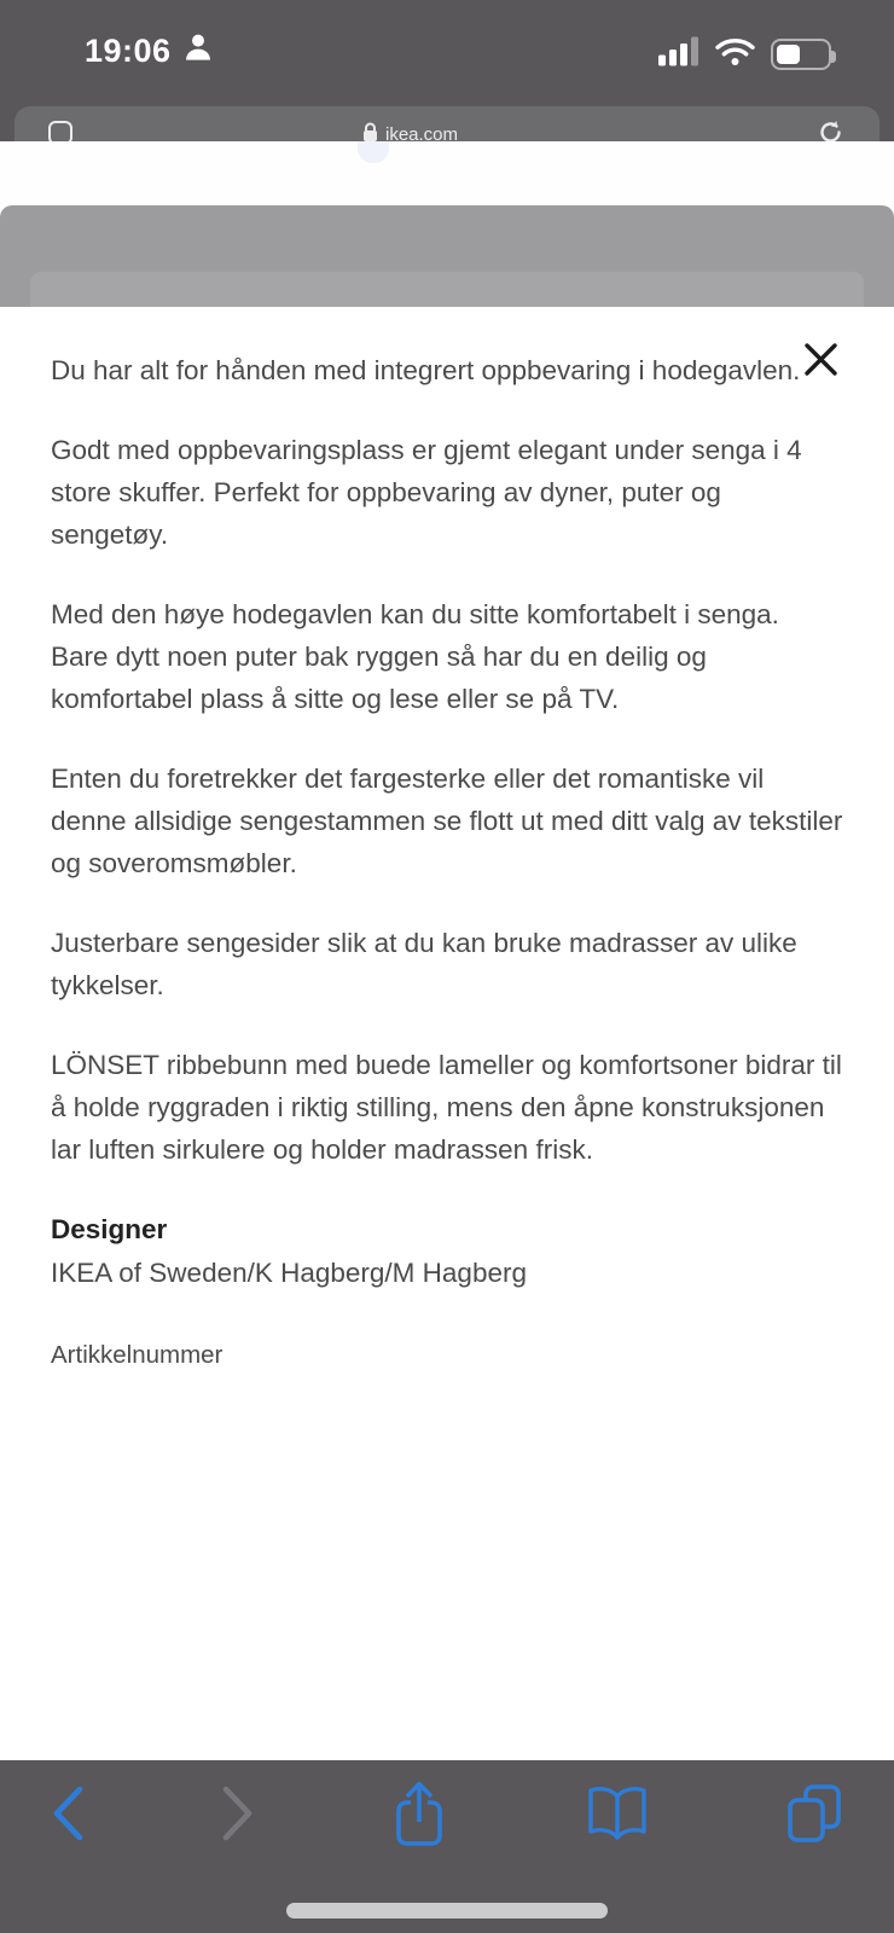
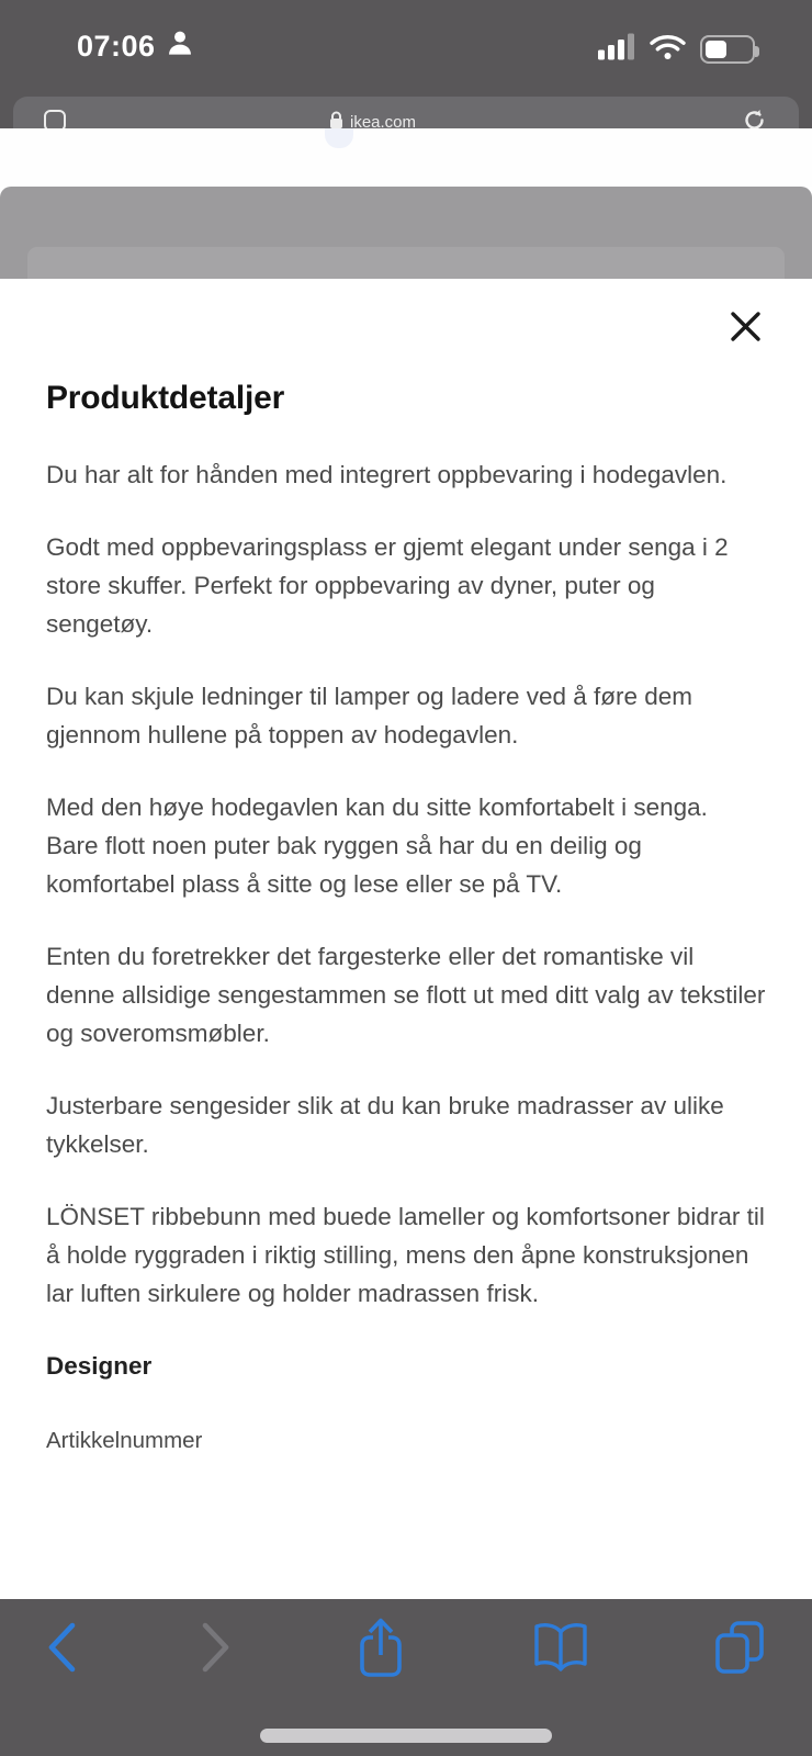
- 19:06
+ 07:06
  ikea.com
+ Produktdetaljer
  Du har alt for hånden med integrert oppbevaring i hodegavlen.
- Godt med oppbevaringsplass er gjemt elegant under senga i 4 store skuffer. Perfekt for oppbevaring av dyner, puter og sengetøy.
+ Godt med oppbevaringsplass er gjemt elegant under senga i 2 store skuffer. Perfekt for oppbevaring av dyner, puter og sengetøy.
+ Du kan skjule ledninger til lamper og ladere ved å føre dem gjennom hullene på toppen av hodegavlen.
- Med den høye hodegavlen kan du sitte komfortabelt i senga. Bare dytt noen puter bak ryggen så har du en deilig og komfortabel plass å sitte og lese eller se på TV.
+ Med den høye hodegavlen kan du sitte komfortabelt i senga. Bare flott noen puter bak ryggen så har du en deilig og komfortabel plass å sitte og lese eller se på TV.
  Enten du foretrekker det fargesterke eller det romantiske vil denne allsidige sengestammen se flott ut med ditt valg av tekstiler og soveromsmøbler.
  Justerbare sengesider slik at du kan bruke madrasser av ulike tykkelser.
  LÖNSET ribbebunn med buede lameller og komfortsoner bidrar til å holde ryggraden i riktig stilling, mens den åpne konstruksjonen lar luften sirkulere og holder madrassen frisk.
  Designer
- IKEA of Sweden/K Hagberg/M Hagberg
  Artikkelnummer
